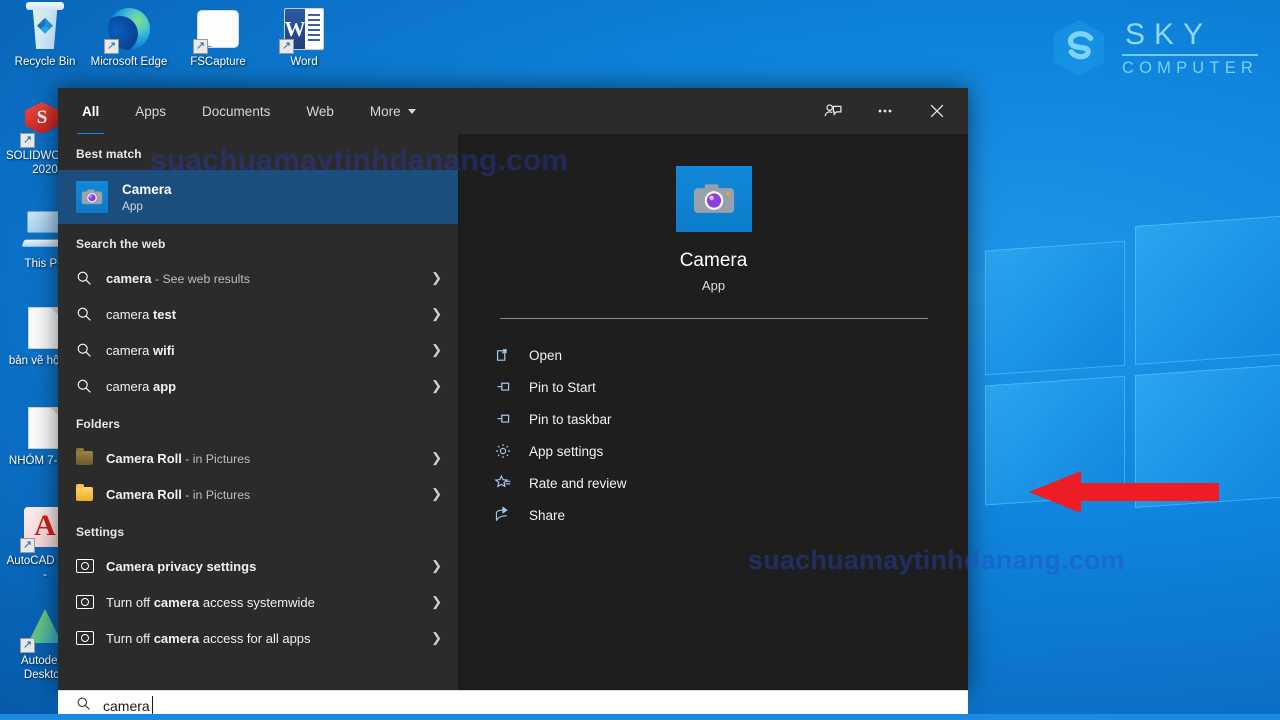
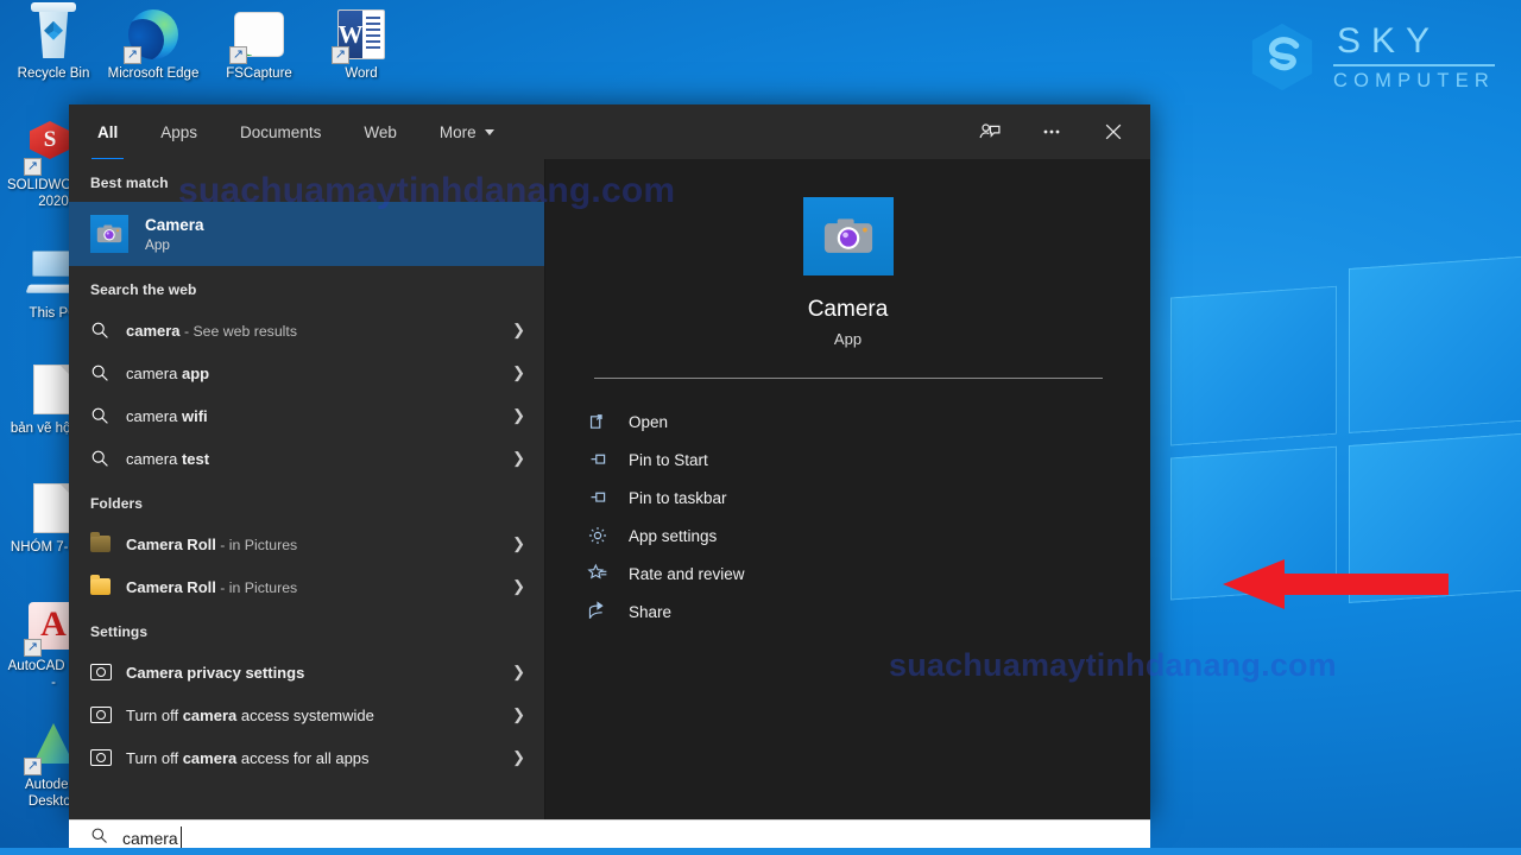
  SKY
  COMPUTER
  Recycle Bin
  ↗
  Microsoft Edge
  ↗
  FSCapture
  W
  ↗
  Word
  S
  ↗
  SOLIDWO 2020
  This P
  bản vẽ hộ
  A
  ↗
  ↗
  Autode Deskto
  All
  Apps
  Documents
  Web
  More
  Best match
  Camera
  App
  Search the web
  camera - See web results
  ❯
- camera test
+ camera app
  ❯
  camera wifi
  ❯
- camera app
+ camera test
  ❯
  Folders
  Camera Roll - in Pictures
  ❯
  Camera Roll - in Pictures
  ❯
  Settings
  Camera privacy settings
  ❯
  Turn off camera access systemwide
  ❯
  Turn off camera access for all apps
  ❯
  Camera
  App
  Open
  Pin to Start
  Pin to taskbar
  App settings
  Rate and review
  Share
  camera
  suachuamaytinhdanang.com
  suachuamaytinhdanang.com
